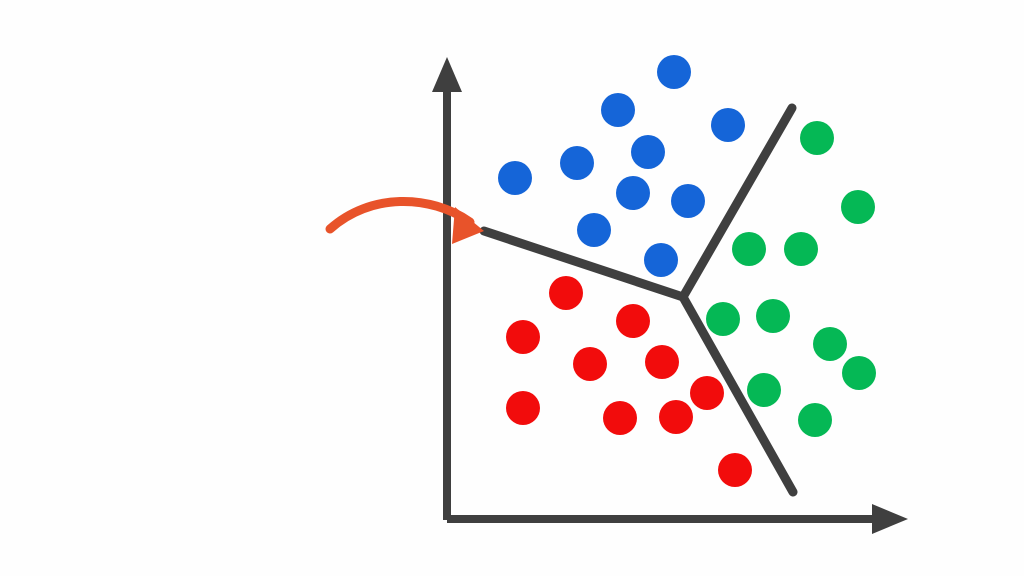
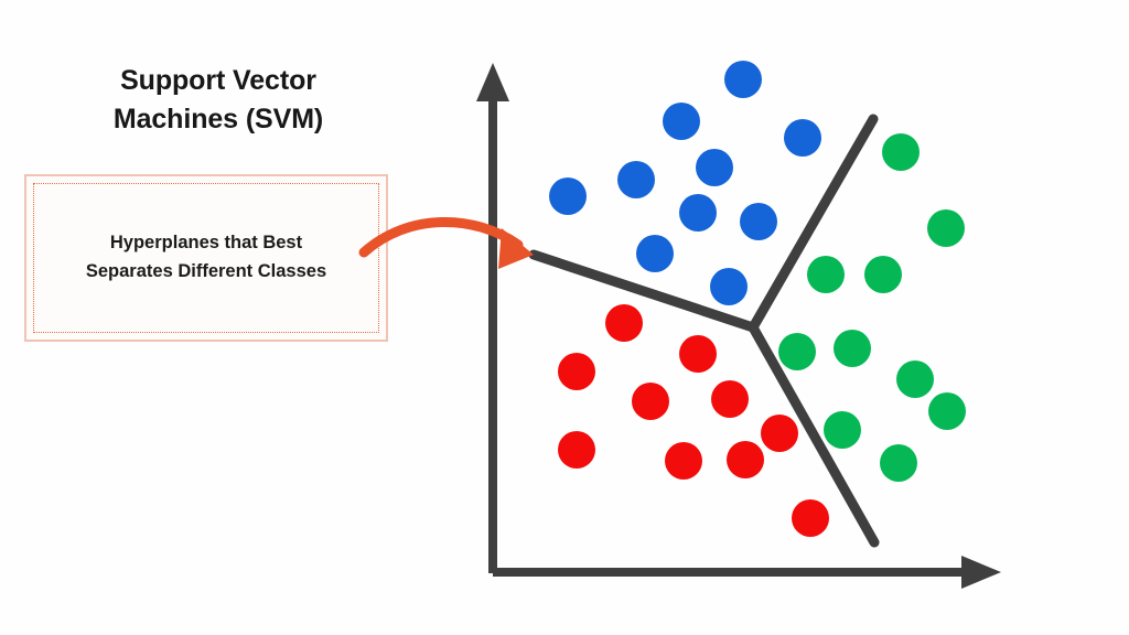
+ Support Vector
+ Machines (SVM)
+ Hyperplanes that Best
+ Separates Different Classes
